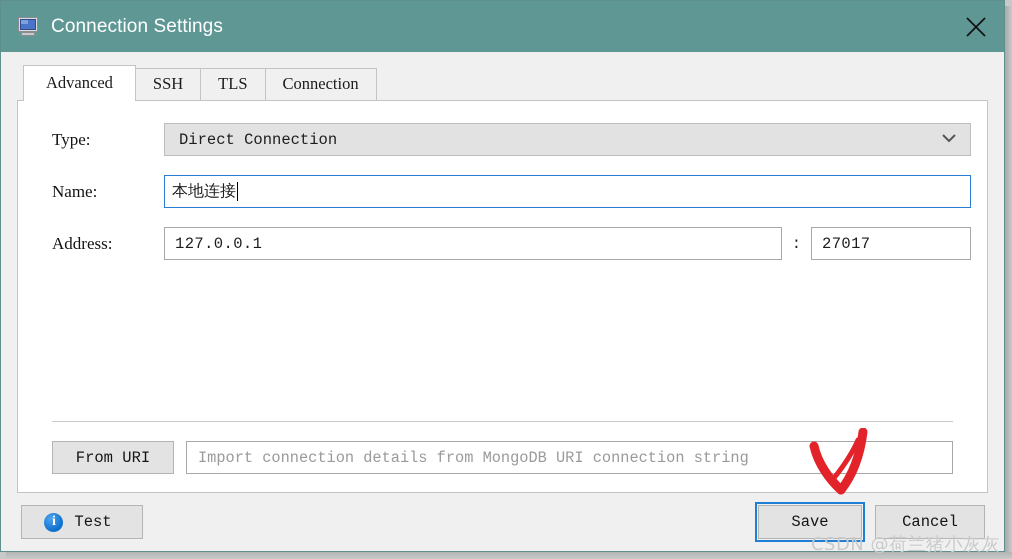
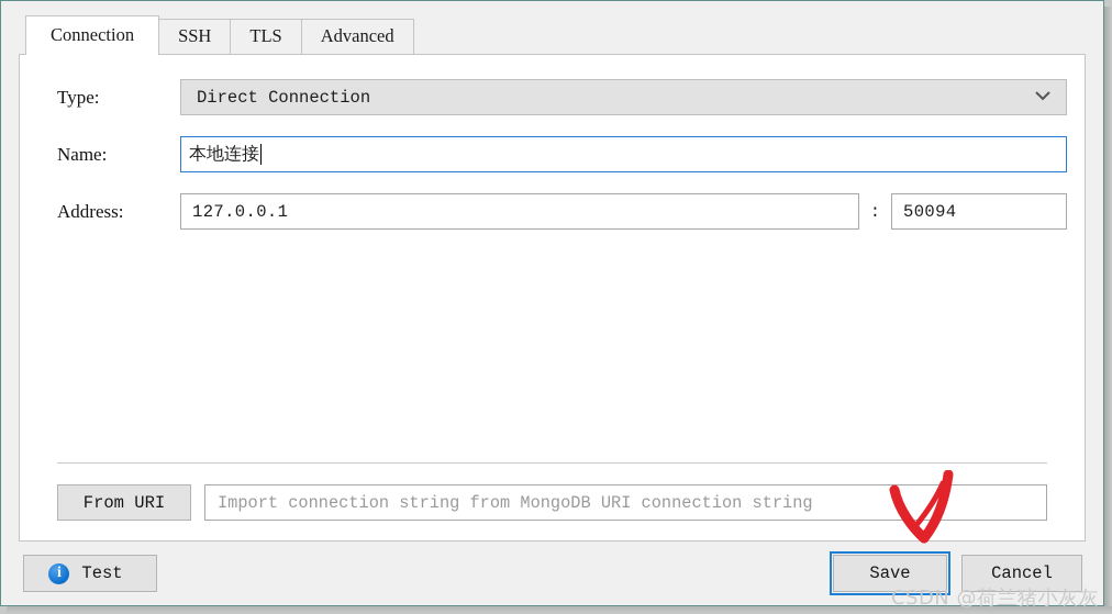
- Connection Settings
- Advanced
+ Connection
  SSH
  TLS
- Connection
+ Advanced
  Type:
  Direct Connection
  Name:
  本地连接
  Address:
  127.0.0.1
  :
- 27017
+ 50094
  From URI
- Import connection details from MongoDB URI connection string
+ Import connection string from MongoDB URI connection string
  i
  Test
  Save
  Cancel
  CSDN @荷兰猪小灰灰
